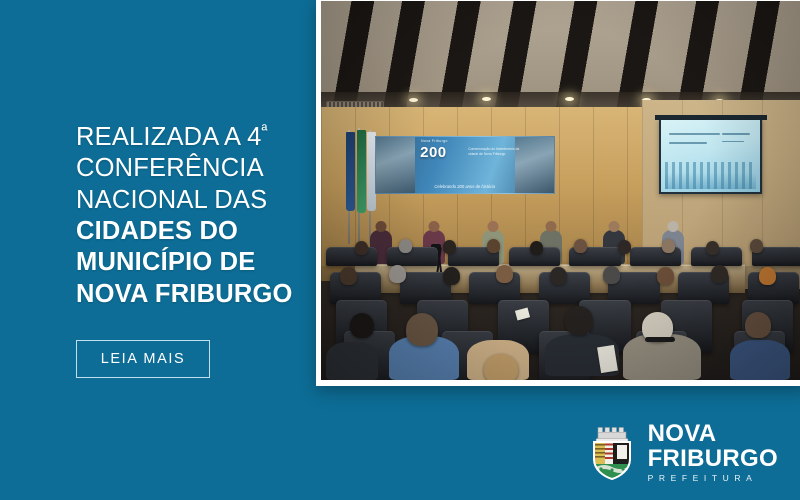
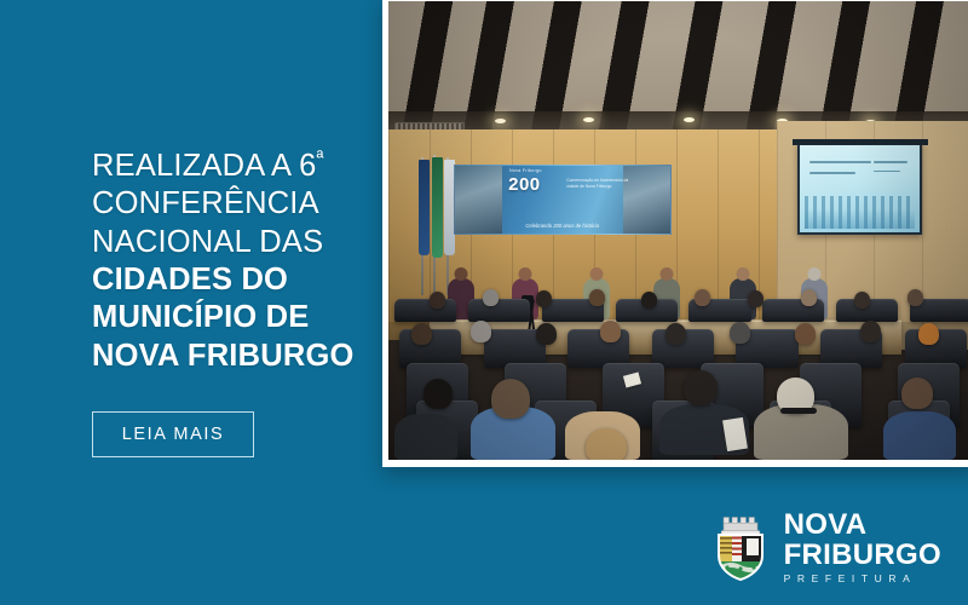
- REALIZADA A 4ª
+ REALIZADA A 6ª
  CONFERÊNCIA
  NACIONAL DAS
  CIDADES DO
  MUNICÍPIO DE
  NOVA FRIBURGO
  LEIA MAIS
  NOVA
  FRIBURGO
  PREFEITURA
